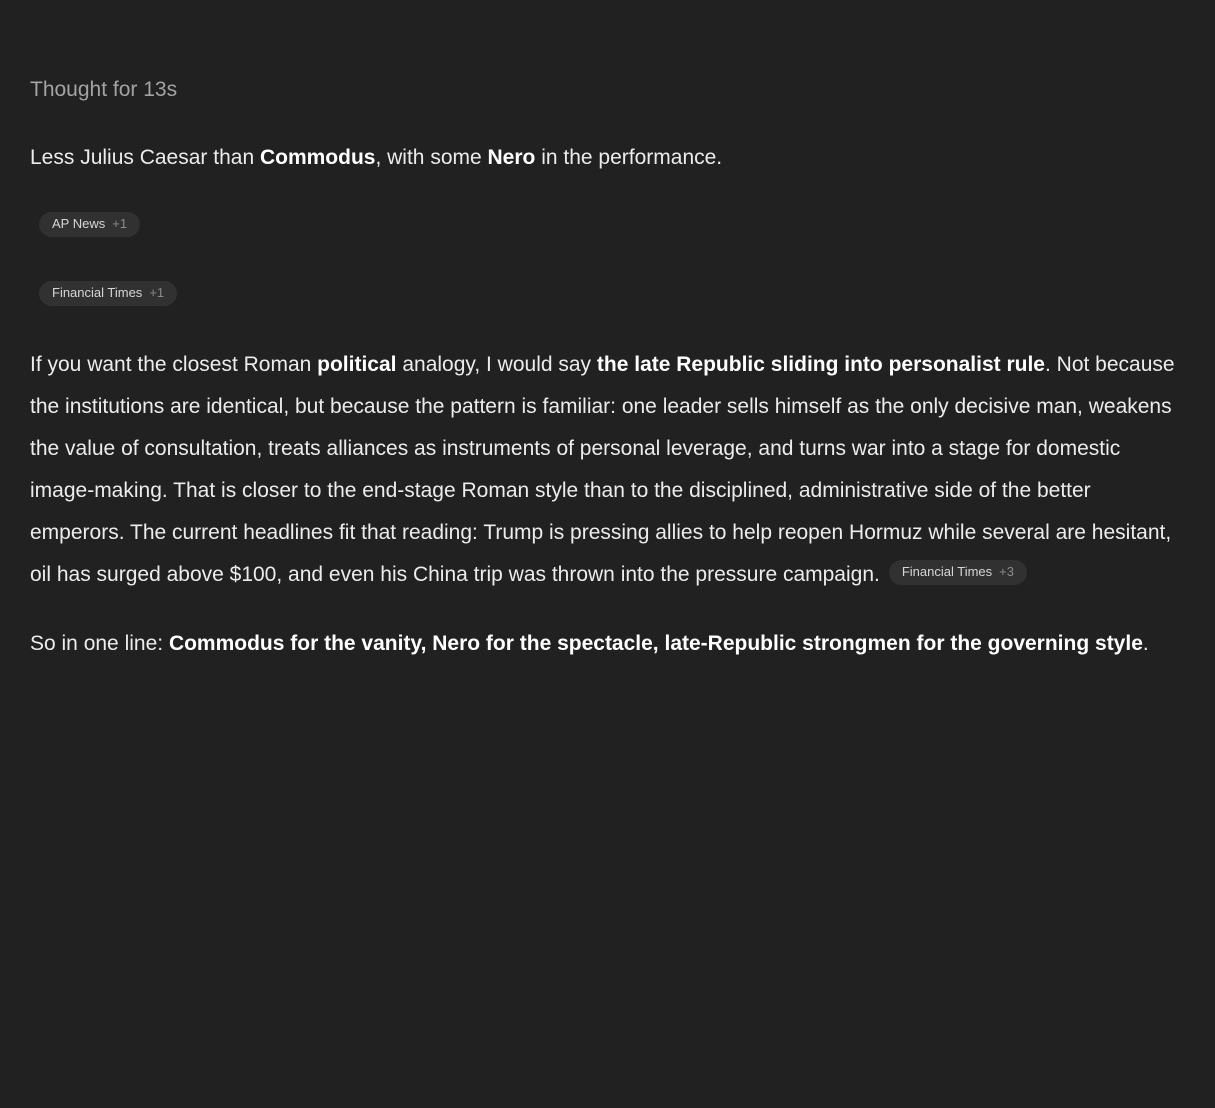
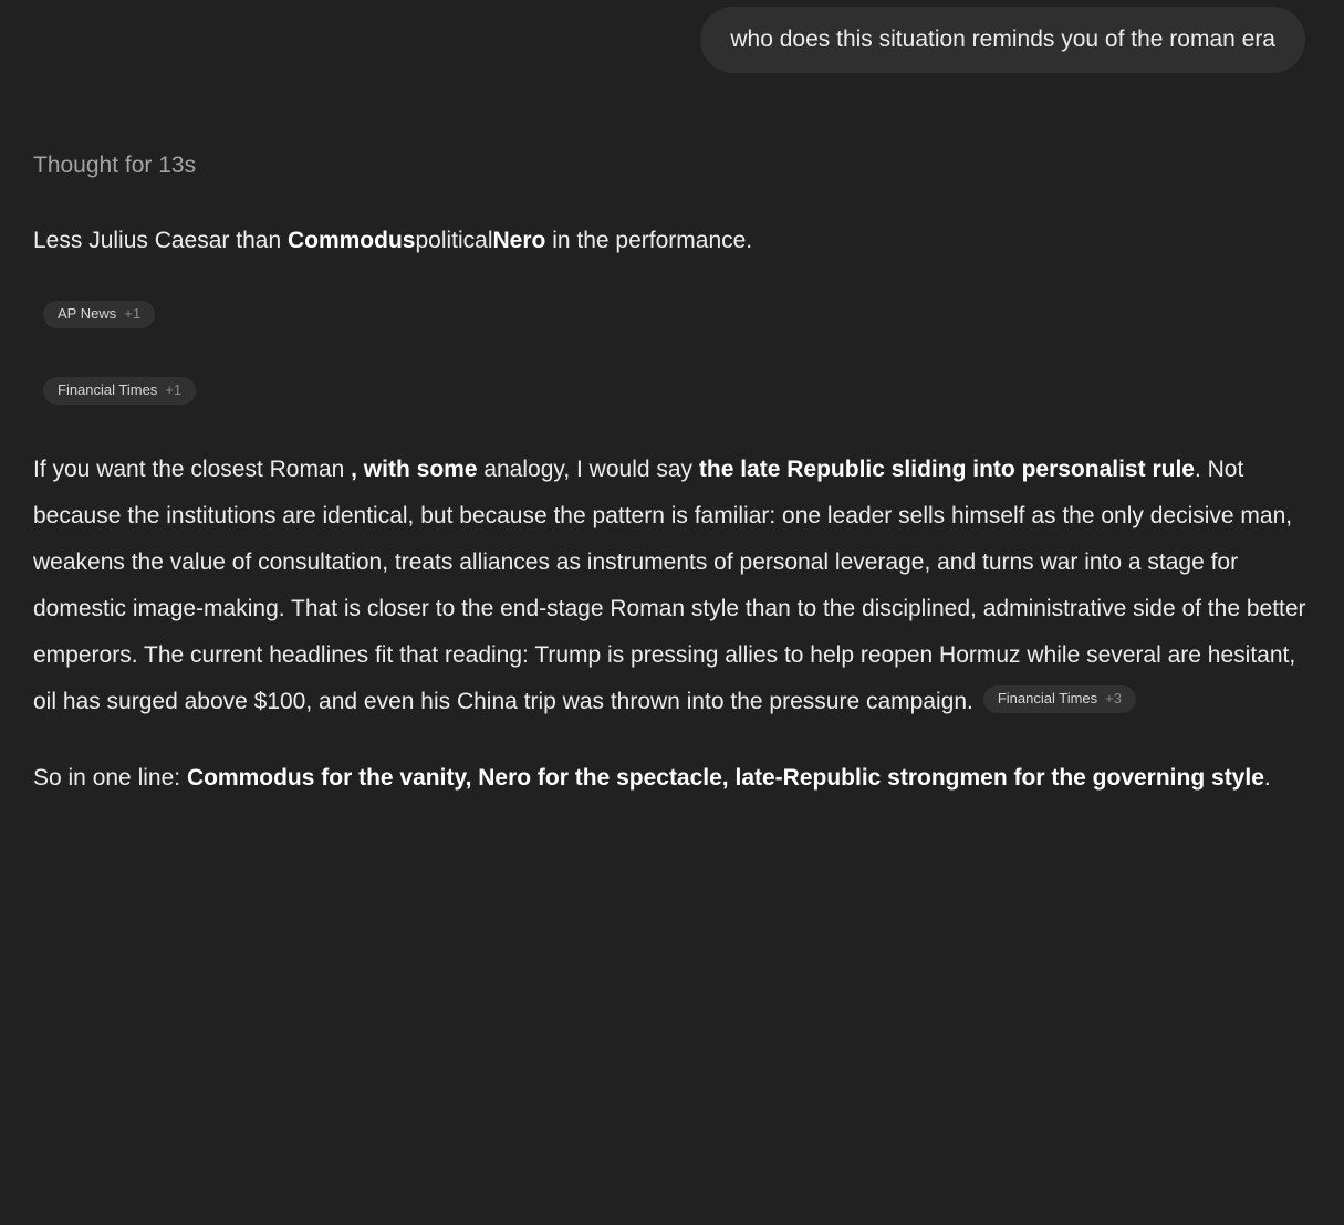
+ who does this situation reminds you of the roman era
  Thought for 13s
- Less Julius Caesar than Commodus, with some Nero in the performance.
+ Less Julius Caesar than CommoduspoliticalNero in the performance.
  AP News
  +1
  Financial Times
  +1
- If you want the closest Roman political analogy, I would say the late Republic sliding into personalist rule. Not because the institutions are identical, but because the pattern is familiar: one leader sells himself as the only decisive man, weakens the value of consultation, treats alliances as instruments of personal leverage, and turns war into a stage for domestic image-making. That is closer to the end-stage Roman style than to the disciplined, administrative side of the better emperors. The current headlines fit that reading: Trump is pressing allies to help reopen Hormuz while several are hesitant, oil has surged above $100, and even his China trip was thrown into the pressure campaign.
+ If you want the closest Roman , with some analogy, I would say the late Republic sliding into personalist rule. Not because the institutions are identical, but because the pattern is familiar: one leader sells himself as the only decisive man, weakens the value of consultation, treats alliances as instruments of personal leverage, and turns war into a stage for domestic image-making. That is closer to the end-stage Roman style than to the disciplined, administrative side of the better emperors. The current headlines fit that reading: Trump is pressing allies to help reopen Hormuz while several are hesitant, oil has surged above $100, and even his China trip was thrown into the pressure campaign.
  Financial Times
  +3
  So in one line: Commodus for the vanity, Nero for the spectacle, late-Republic strongmen for the governing style.
